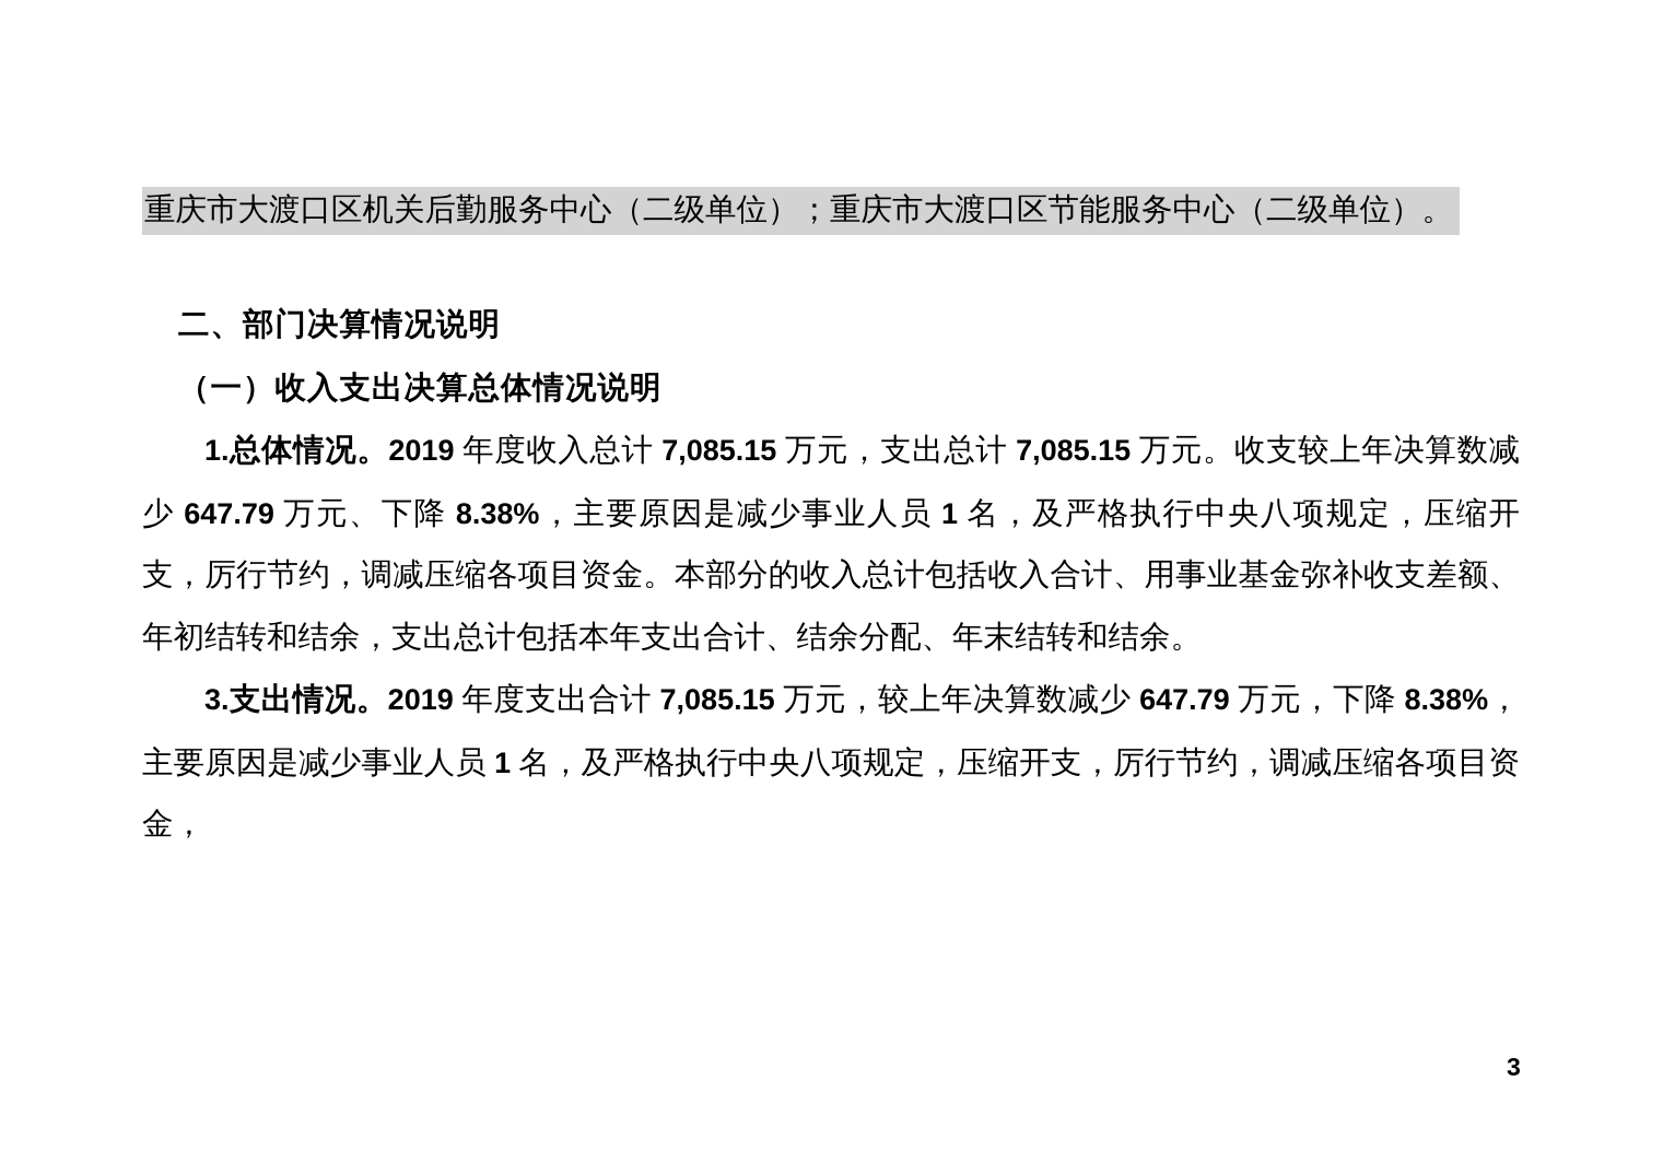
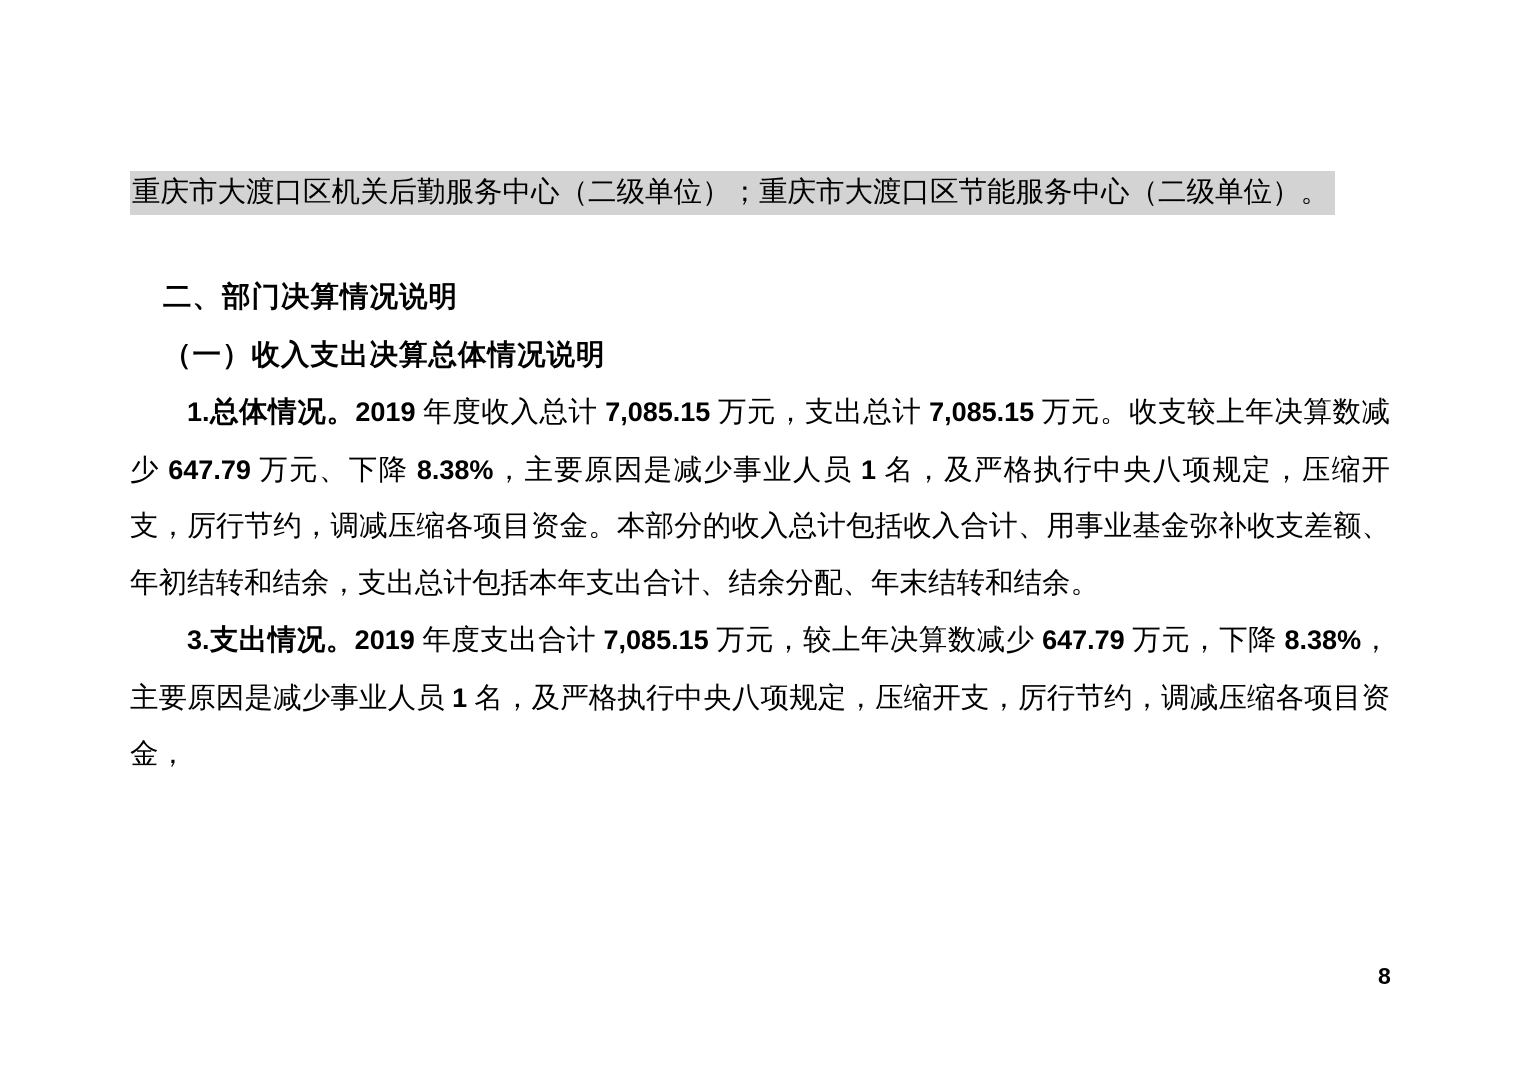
  重庆市大渡口区机关后勤服务中心（二级单位）；重庆市大渡口区节能服务中心（二级单位）。
  二、部门决算情况说明
  （一）收入支出决算总体情况说明
  1.总体情况。2019 年度收入总计 7,085.15 万元，支出总计 7,085.15 万元。收支较上年决算数减少 647.79 万元、下降 8.38%，主要原因是减少事业人员 1 名，及严格执行中央八项规定，压缩开支，厉行节约，调减压缩各项目资金。本部分的收入总计包括收入合计、用事业基金弥补收支差额、年初结转和结余，支出总计包括本年支出合计、结余分配、年末结转和结余。
  3.支出情况。2019 年度支出合计 7,085.15 万元，较上年决算数减少 647.79 万元，下降 8.38%，主要原因是减少事业人员 1 名，及严格执行中央八项规定，压缩开支，厉行节约，调减压缩各项目资金，
- 3
+ 8
